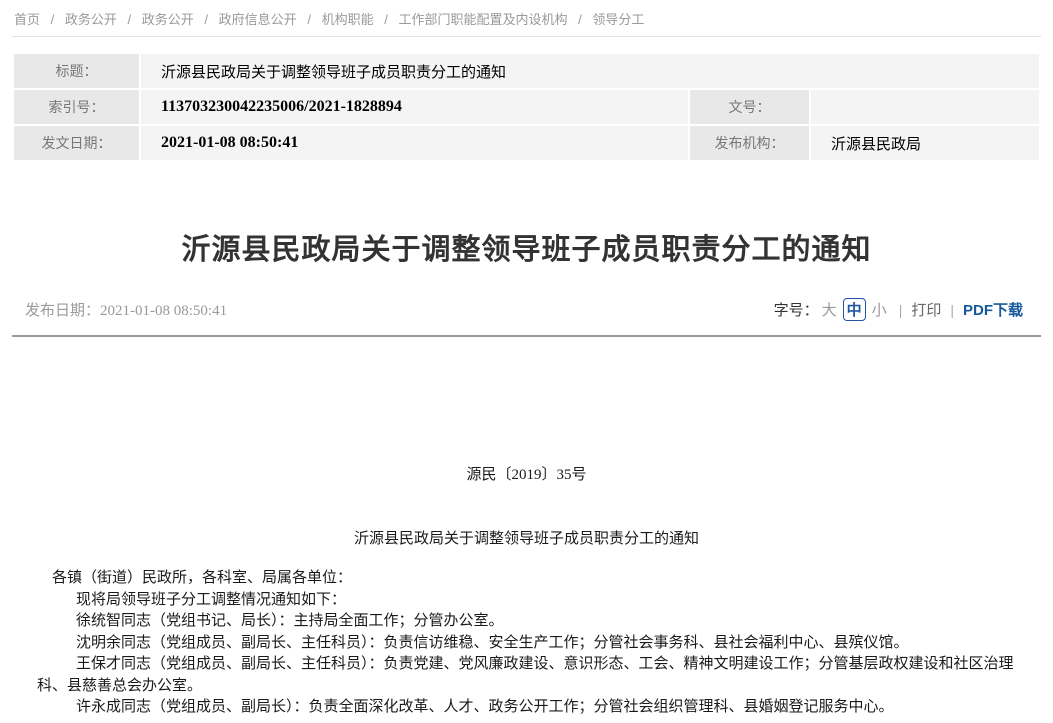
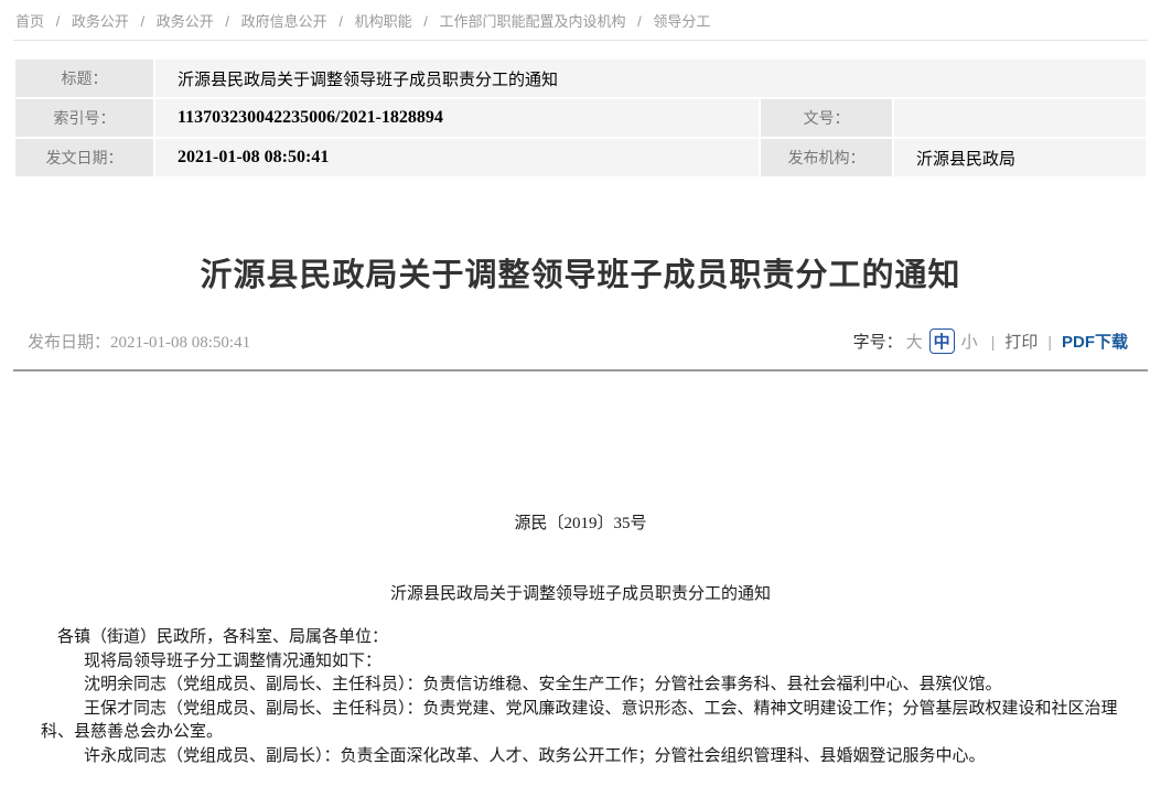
  首页 / 政务公开 / 政务公开 / 政府信息公开 / 机构职能 / 工作部门职能配置及内设机构 / 领导分工
  标题：	沂源县民政局关于调整领导班子成员职责分工的通知
  索引号：	113703230042235006/2021-1828894	文号：
  发文日期：	2021-01-08 08:50:41	发布机构：	沂源县民政局
  沂源县民政局关于调整领导班子成员职责分工的通知
  发布日期：2021-01-08 08:50:41
  字号：
  大
  中
  小
  |
  打印
  |
  PDF下载
  源民〔2019〕35号
  沂源县民政局关于调整领导班子成员职责分工的通知
  各镇（街道）民政所，各科室、局属各单位：
  现将局领导班子分工调整情况通知如下：
- 徐统智同志（党组书记、局长）：主持局全面工作；分管办公室。
  沈明余同志（党组成员、副局长、主任科员）：负责信访维稳、安全生产工作；分管社会事务科、县社会福利中心、县殡仪馆。
  王保才同志（党组成员、副局长、主任科员）：负责党建、党风廉政建设、意识形态、工会、精神文明建设工作；分管基层政权建设和社区治理科、县慈善总会办公室。
  许永成同志（党组成员、副局长）：负责全面深化改革、人才、政务公开工作；分管社会组织管理科、县婚姻登记服务中心。
